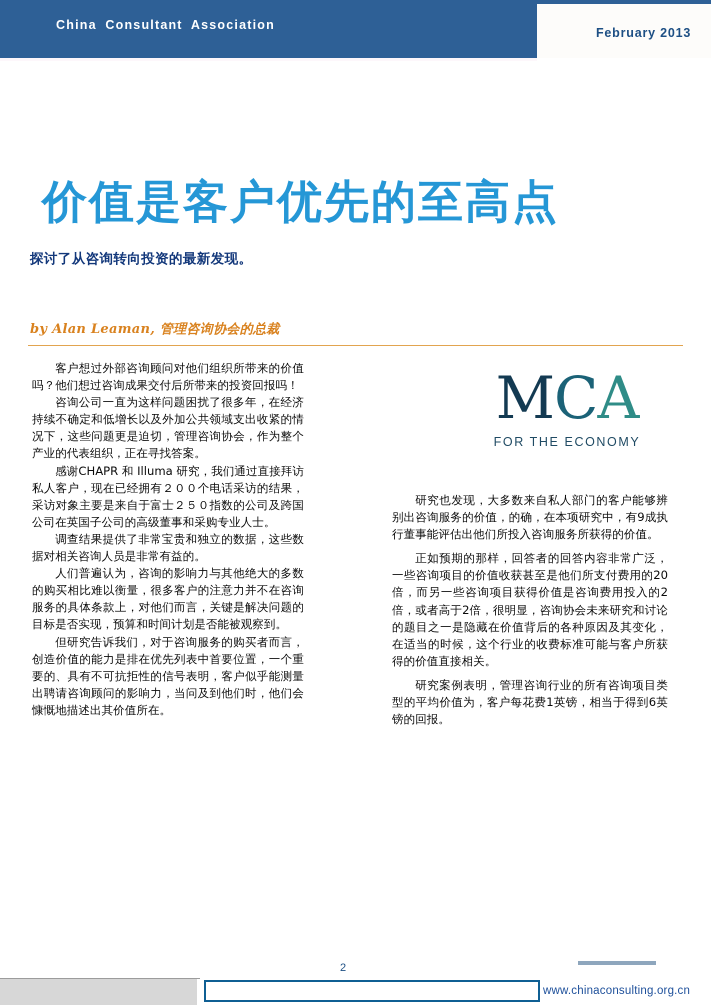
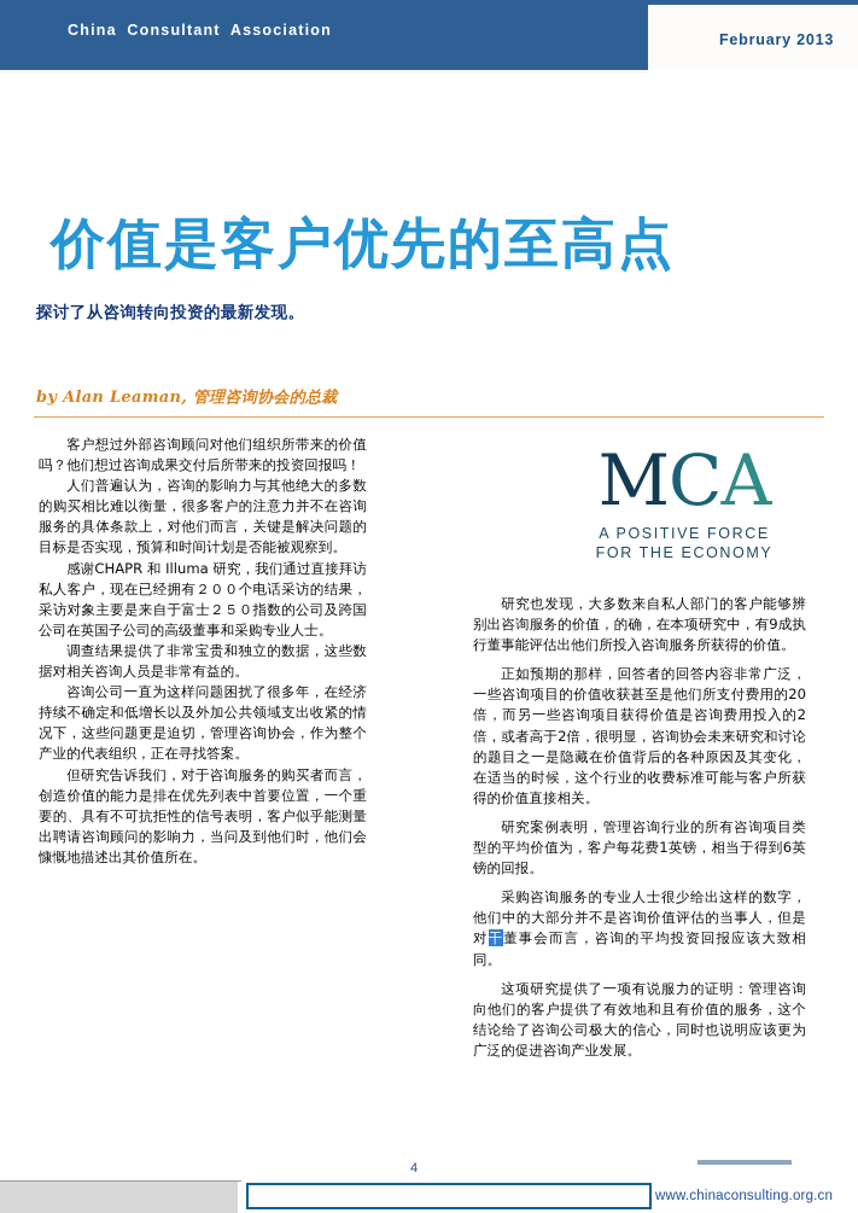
  China Consultant Association
  February 2013
  价值是客户优先的至高点
  探讨了从咨询转向投资的最新发现。
  by Alan Leaman, 管理咨询协会的总裁
  客户想过外部咨询顾问对他们组织所带来的价值吗？他们想过咨询成果交付后所带来的投资回报吗！
- 咨询公司一直为这样问题困扰了很多年，在经济持续不确定和低增长以及外加公共领域支出收紧的情况下，这些问题更是迫切，管理咨询协会，作为整个产业的代表组织，正在寻找答案。
+ 人们普遍认为，咨询的影响力与其他绝大的多数的购买相比难以衡量，很多客户的注意力并不在咨询服务的具体条款上，对他们而言，关键是解决问题的目标是否实现，预算和时间计划是否能被观察到。
  感谢CHAPR 和 Illuma 研究，我们通过直接拜访私人客户，现在已经拥有２００个电话采访的结果，采访对象主要是来自于富士２５０指数的公司及跨国公司在英国子公司的高级董事和采购专业人士。
  调查结果提供了非常宝贵和独立的数据，这些数据对相关咨询人员是非常有益的。
- 人们普遍认为，咨询的影响力与其他绝大的多数的购买相比难以衡量，很多客户的注意力并不在咨询服务的具体条款上，对他们而言，关键是解决问题的目标是否实现，预算和时间计划是否能被观察到。
+ 咨询公司一直为这样问题困扰了很多年，在经济持续不确定和低增长以及外加公共领域支出收紧的情况下，这些问题更是迫切，管理咨询协会，作为整个产业的代表组织，正在寻找答案。
  但研究告诉我们，对于咨询服务的购买者而言，创造价值的能力是排在优先列表中首要位置，一个重要的、具有不可抗拒性的信号表明，客户似乎能测量出聘请咨询顾问的影响力，当问及到他们时，他们会慷慨地描述出其价值所在。
  MCA
+ A POSITIVE FORCE
  FOR THE ECONOMY
  研究也发现，大多数来自私人部门的客户能够辨别出咨询服务的价值，的确，在本项研究中，有9成执行董事能评估出他们所投入咨询服务所获得的价值。
  正如预期的那样，回答者的回答内容非常广泛，一些咨询项目的价值收获甚至是他们所支付费用的20倍，而另一些咨询项目获得价值是咨询费用投入的2倍，或者高于2倍，很明显，咨询协会未来研究和讨论的题目之一是隐藏在价值背后的各种原因及其变化，在适当的时候，这个行业的收费标准可能与客户所获得的价值直接相关。
  研究案例表明，管理咨询行业的所有咨询项目类型的平均价值为，客户每花费1英镑，相当于得到6英镑的回报。
+ 采购咨询服务的专业人士很少给出这样的数字，他们中的大部分并不是咨询价值评估的当事人，但是对干董事会而言，咨询的平均投资回报应该大致相同。
+ 这项研究提供了一项有说服力的证明：管理咨询向他们的客户提供了有效地和且有价值的服务，这个结论给了咨询公司极大的信心，同时也说明应该更为广泛的促进咨询产业发展。
- 2
+ 4
  www.chinaconsulting.org.cn
